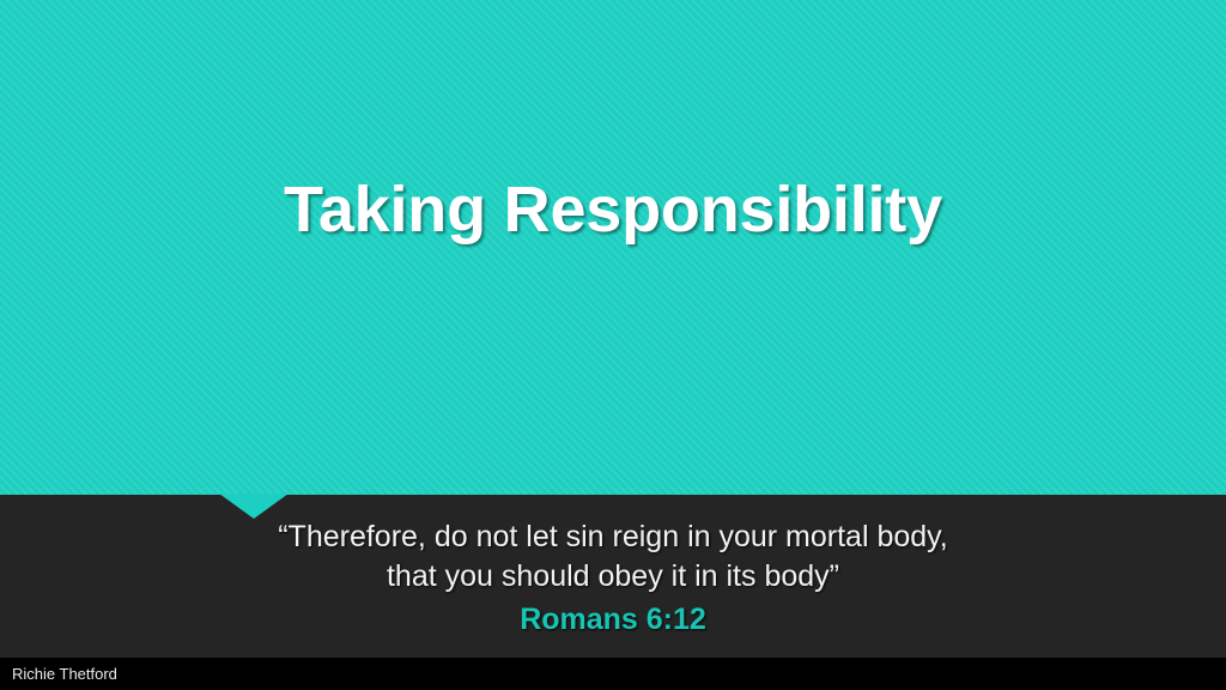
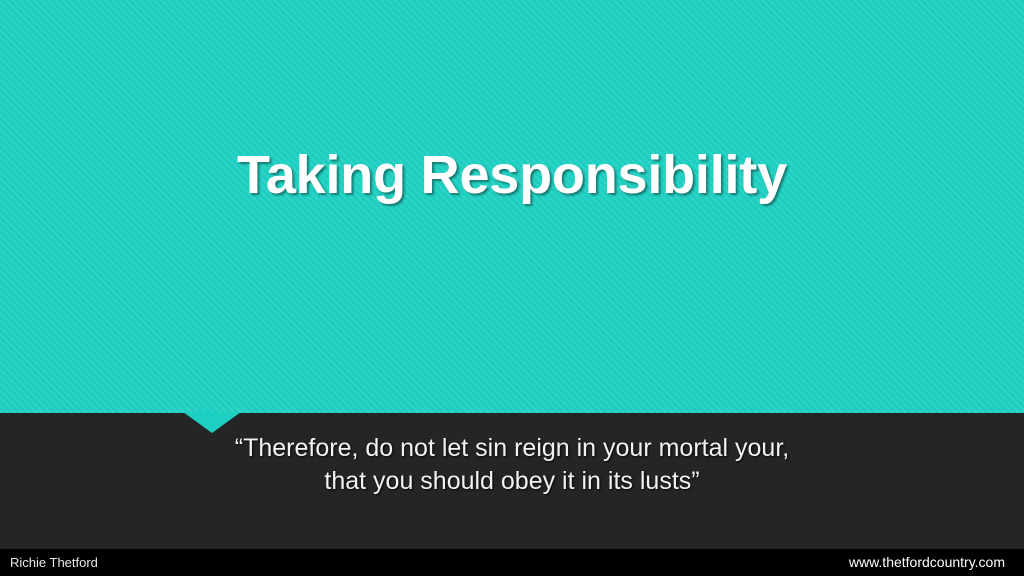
  Taking Responsibility
- “Therefore, do not let sin reign in your mortal body,
+ “Therefore, do not let sin reign in your mortal your,
- that you should obey it in its body”
+ that you should obey it in its lusts”
- Romans 6:12
  Richie Thetford
+ www.thetfordcountry.com
